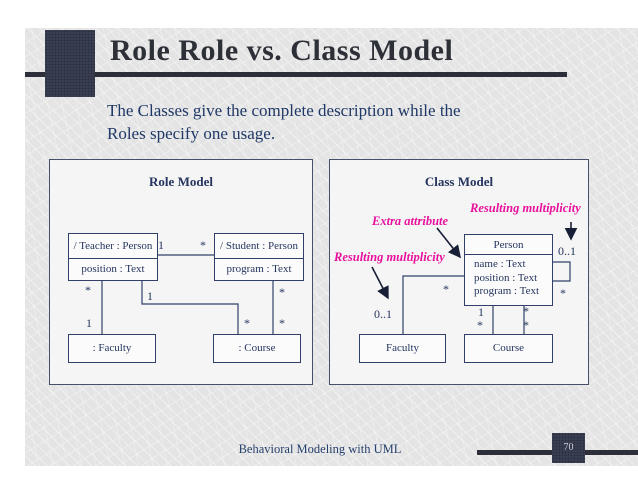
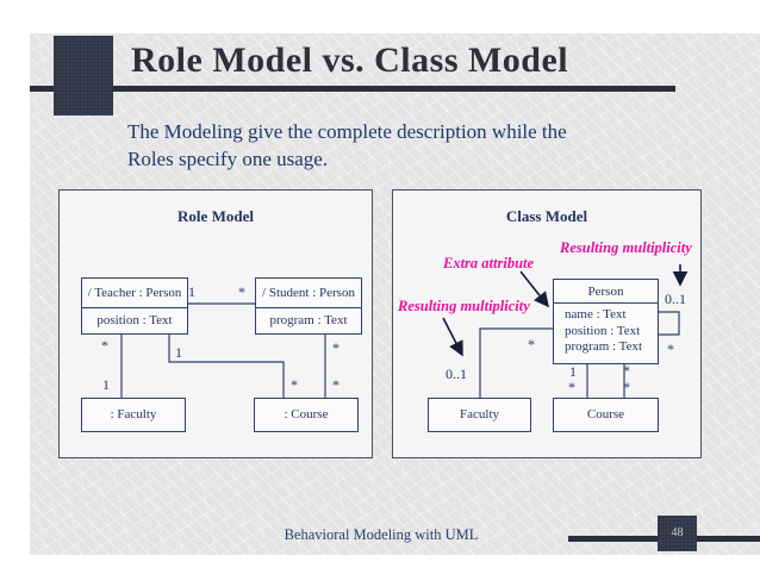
- Role Role vs. Class Model
+ Role Model vs. Class Model
- The Classes give the complete description while the
+ The Modeling give the complete description while the
  Roles specify one usage.
  Role Model
  / Teacher : Person
  position : Text
  / Student : Person
  program : Text
  : Faculty
  : Course
  1
  *
  *
  1
  1
  *
  *
  *
  Class Model
  Resulting multiplicity
  Extra attribute
  Resulting multiplicity
  Person
  name : Text
  position : Text
  program : Text
  Faculty
  Course
  0..1
  *
  *
  0..1
  1
  *
  *
  *
  Behavioral Modeling with UML
- 70
+ 48
